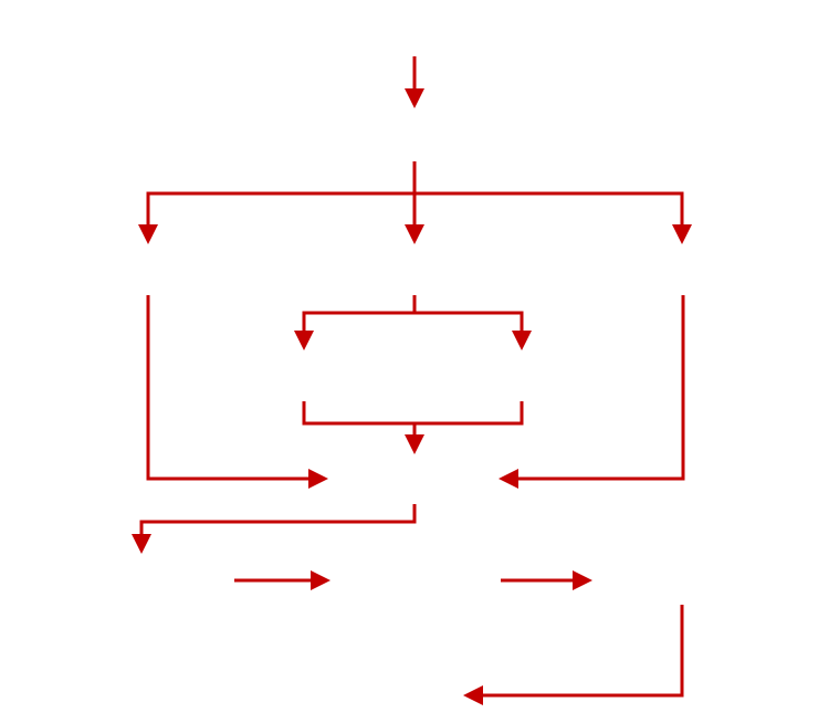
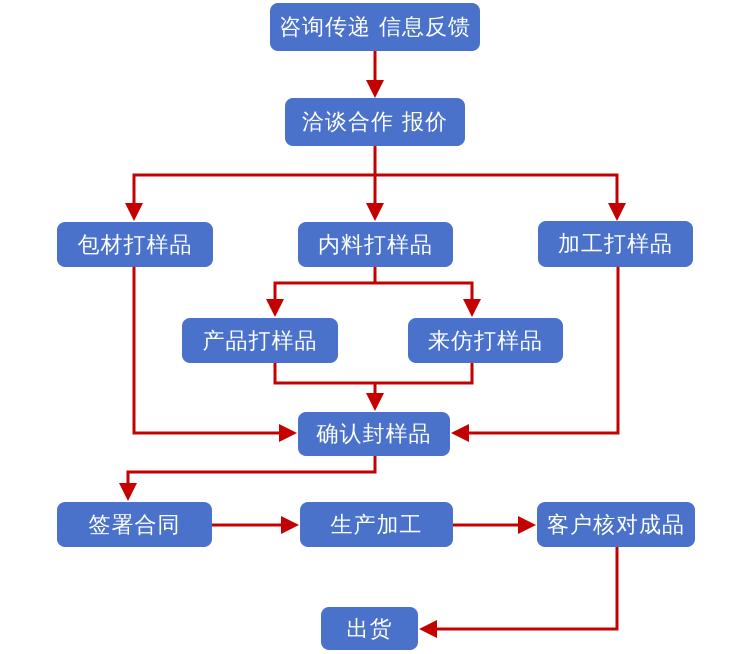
+ 咨询传递 信息反馈
+ 洽谈合作 报价
+ 包材打样品
+ 内料打样品
+ 加工打样品
+ 产品打样品
+ 来仿打样品
+ 确认封样品
+ 签署合同
+ 生产加工
+ 客户核对成品
+ 出货
